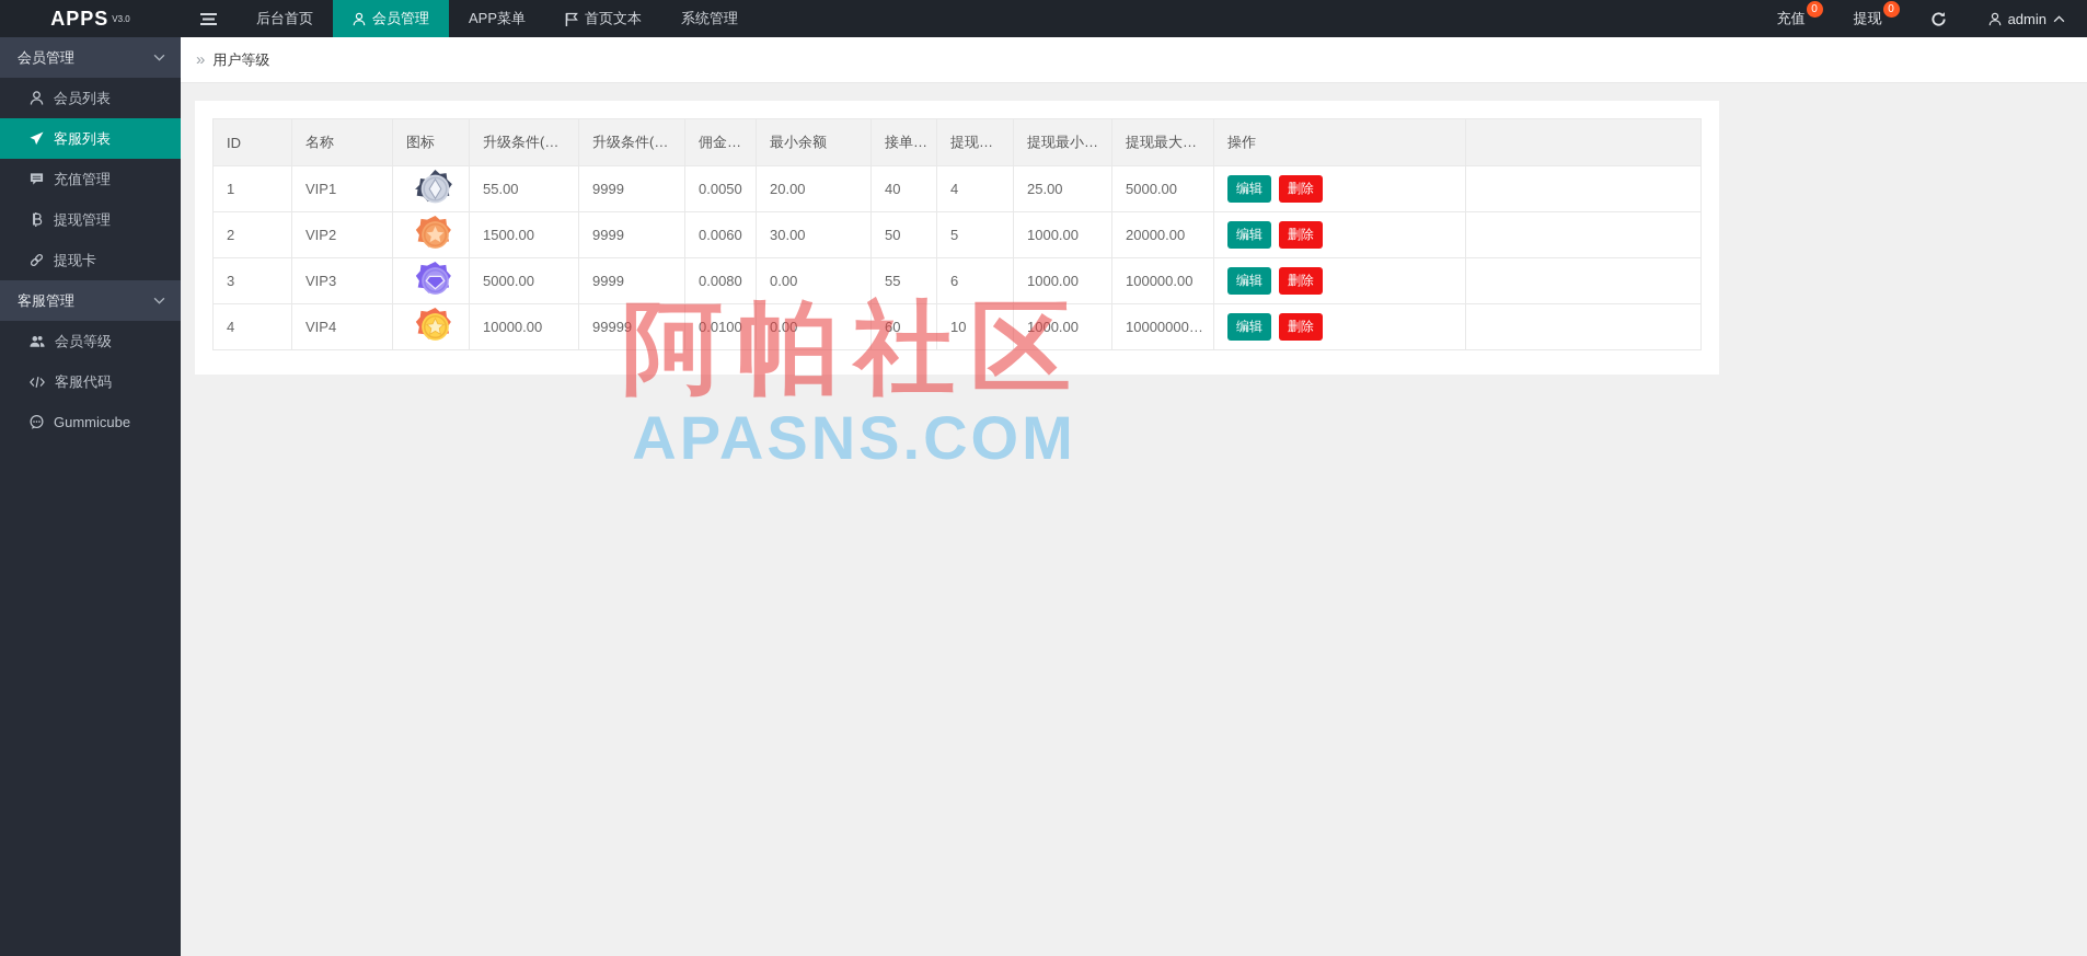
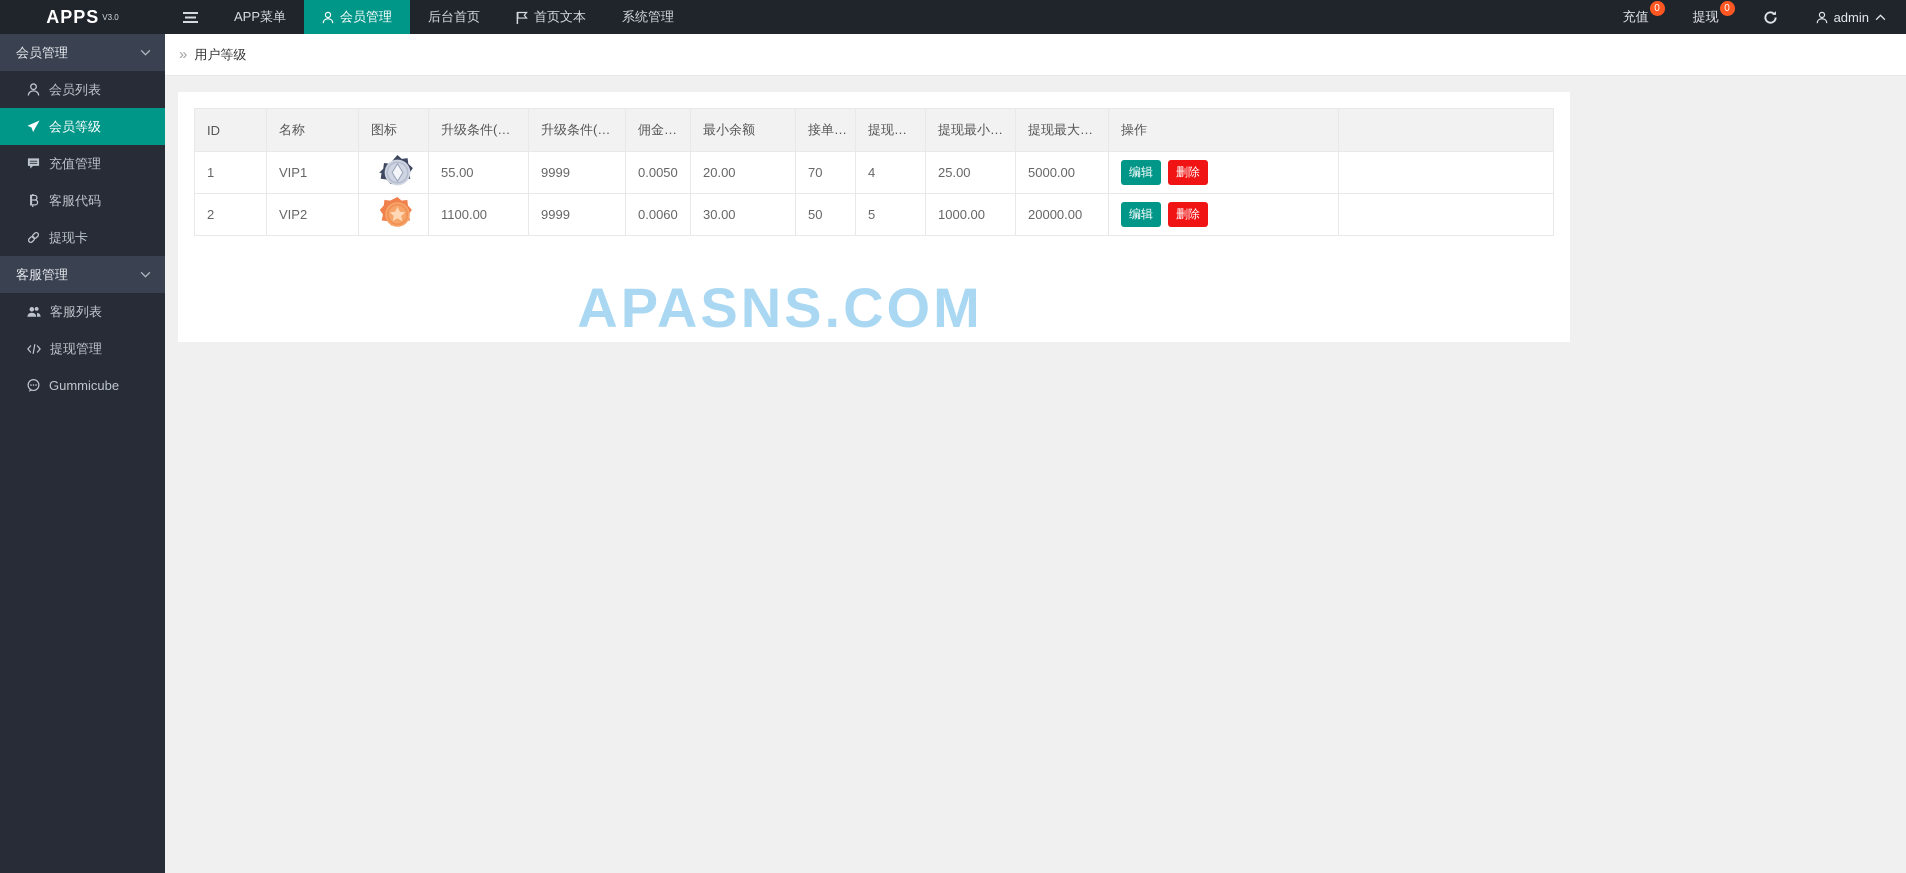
  APPS
  V3.0
- 后台首页
+ APP菜单
  会员管理
- APP菜单
+ 后台首页
  首页文本
  系统管理
  充值
  0
  提现
  0
  admin
  会员管理
  会员列表
- 客服列表
+ 会员等级
  充值管理
- 提现管理
+ 客服代码
  提现卡
  客服管理
- 会员等级
+ 客服列表
- 客服代码
+ 提现管理
  Gummicube
  »
  用户等级
  ID	名称	图标	升级条件(余额)	升级条件(邀请	佣金比例	最小余额	接单次数	提现次数	提现最小金额	提现最大金额	操作
- 1	VIP1		55.00	9999	0.0050	20.00	40	4	25.00	5000.00	编辑 删除
+ 1	VIP1		55.00	9999	0.0050	20.00	70	4	25.00	5000.00	编辑 删除
- 2	VIP2		1500.00	9999	0.0060	30.00	50	5	1000.00	20000.00	编辑 删除
+ 2	VIP2		1100.00	9999	0.0060	30.00	50	5	1000.00	20000.00	编辑 删除
- 3	VIP3		5000.00	9999	0.0080	0.00	55	6	1000.00	100000.00	编辑 删除
- 4	VIP4		10000.00	99999	0.0100	0.00	60	10	1000.00	100000000...	编辑 删除
- 阿帕社区
  APASNS.COM
